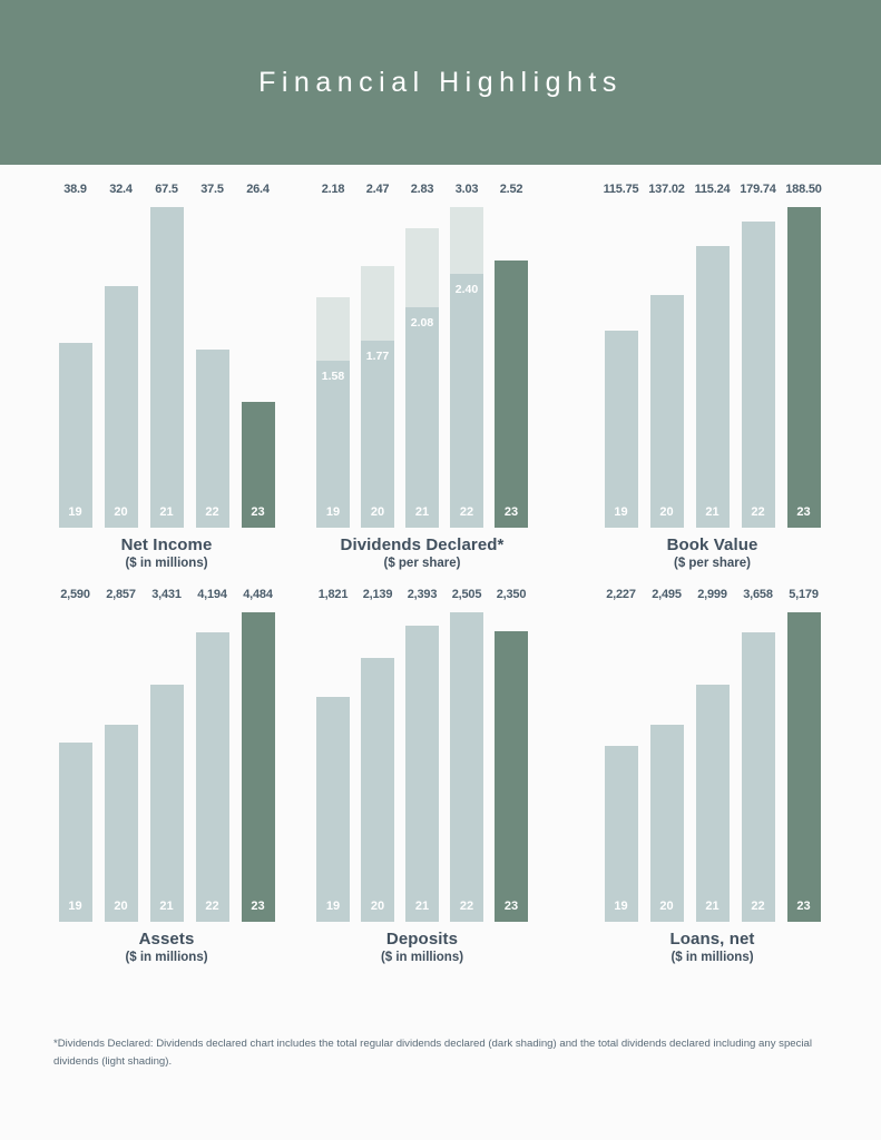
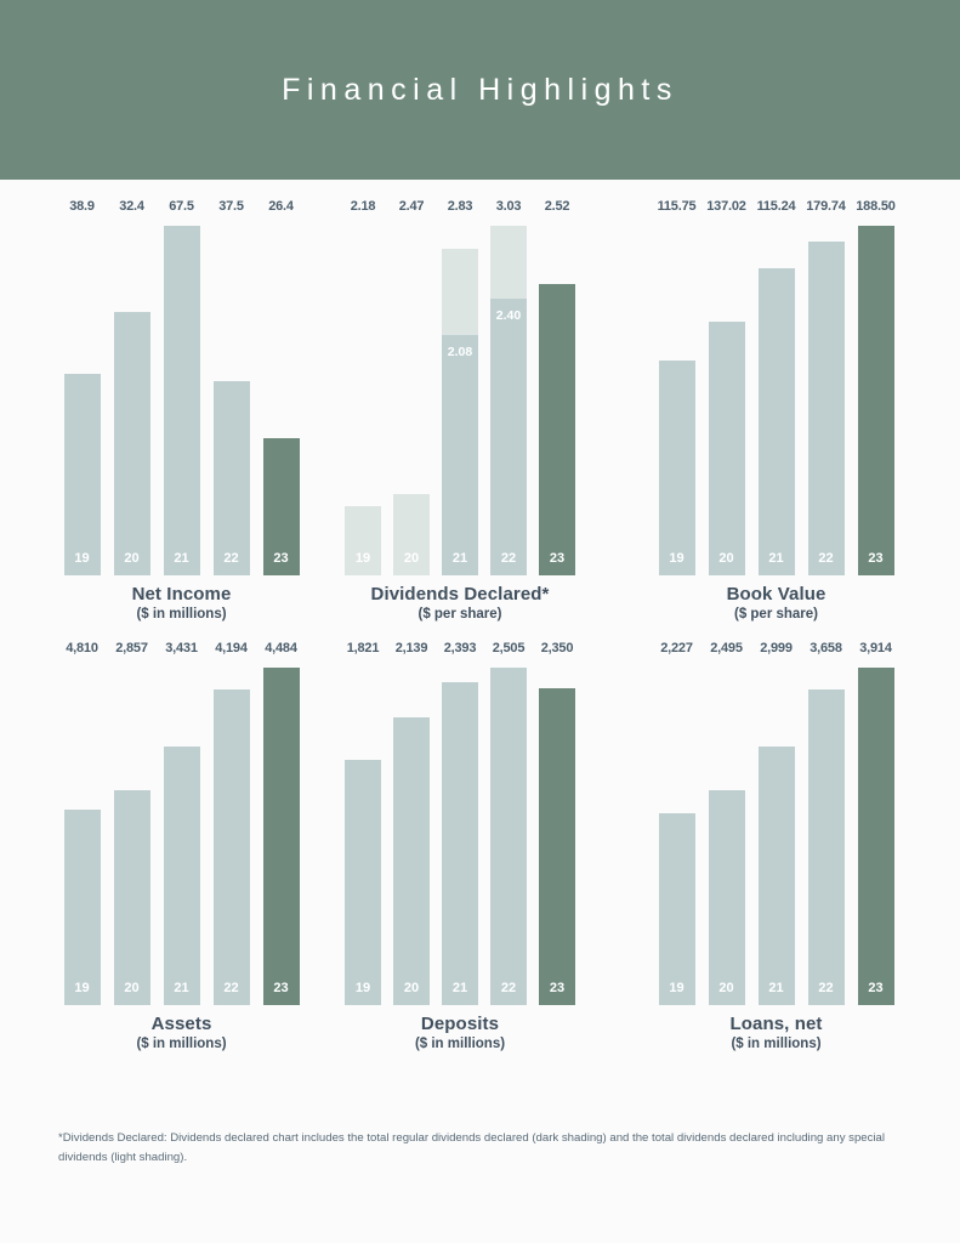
  Financial Highlights
  38.9
  32.4
  67.5
  37.5
  26.4
  19
  20
  21
  22
  23
  Net Income
  ($ in millions)
  2.18
  2.47
  2.83
  3.03
  2.52
- 1.58
  19
- 1.77
  20
  2.08
  21
  2.40
  22
  23
  Dividends Declared*
  ($ per share)
  115.75
  137.02
  115.24
  179.74
  188.50
  19
  20
  21
  22
  23
  Book Value
  ($ per share)
- 2,590
+ 4,810
  2,857
  3,431
  4,194
  4,484
  19
  20
  21
  22
  23
  Assets
  ($ in millions)
  1,821
  2,139
  2,393
  2,505
  2,350
  19
  20
  21
  22
  23
  Deposits
  ($ in millions)
  2,227
  2,495
  2,999
  3,658
- 5,179
+ 3,914
  19
  20
  21
  22
  23
  Loans, net
  ($ in millions)
  *Dividends Declared: Dividends declared chart includes the total regular dividends declared (dark shading) and the total dividends declared including any special dividends (light shading).
